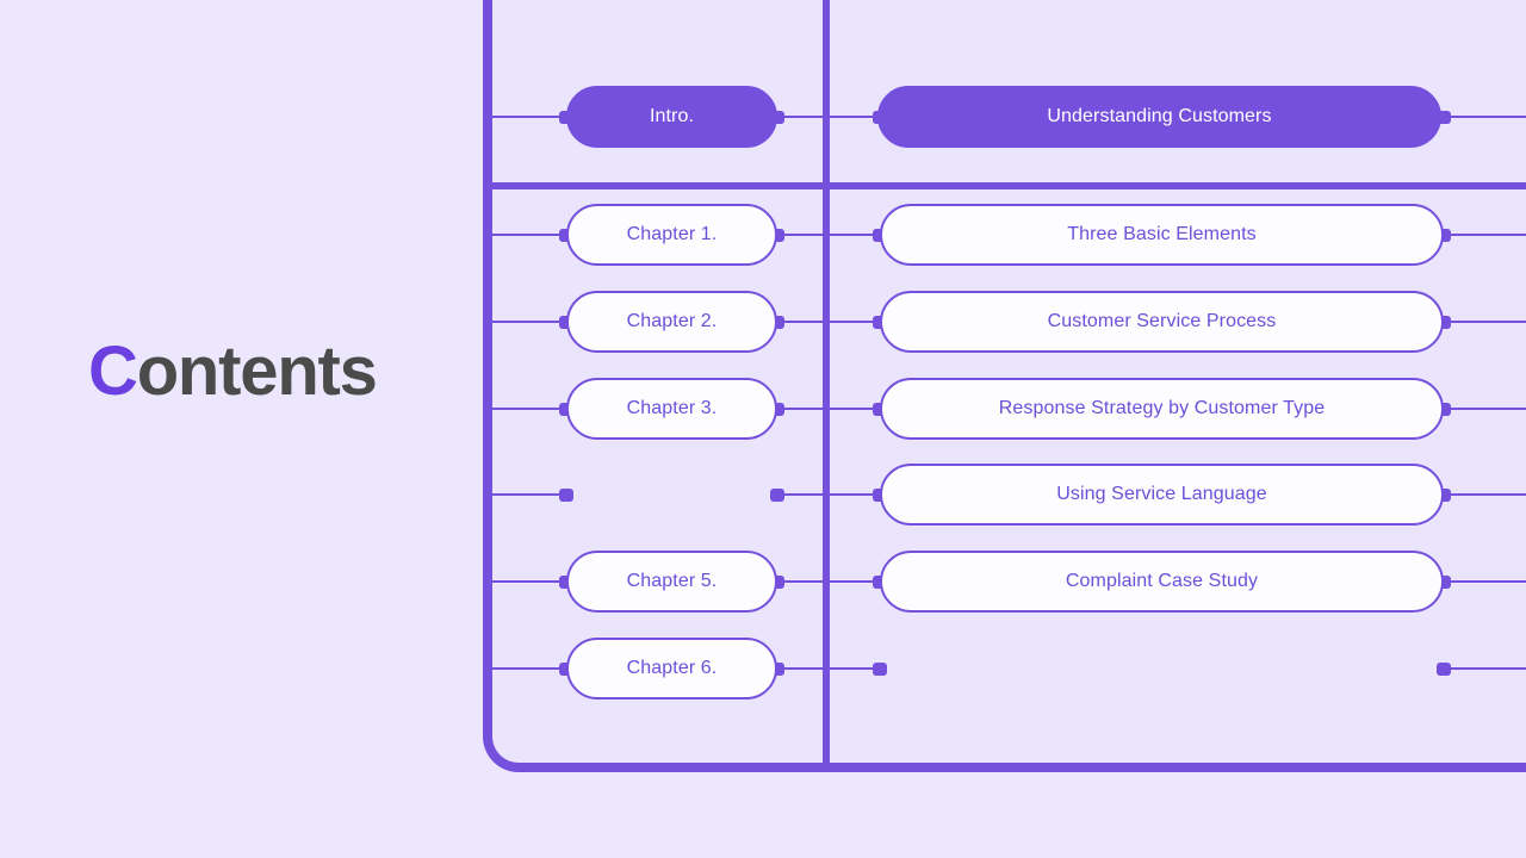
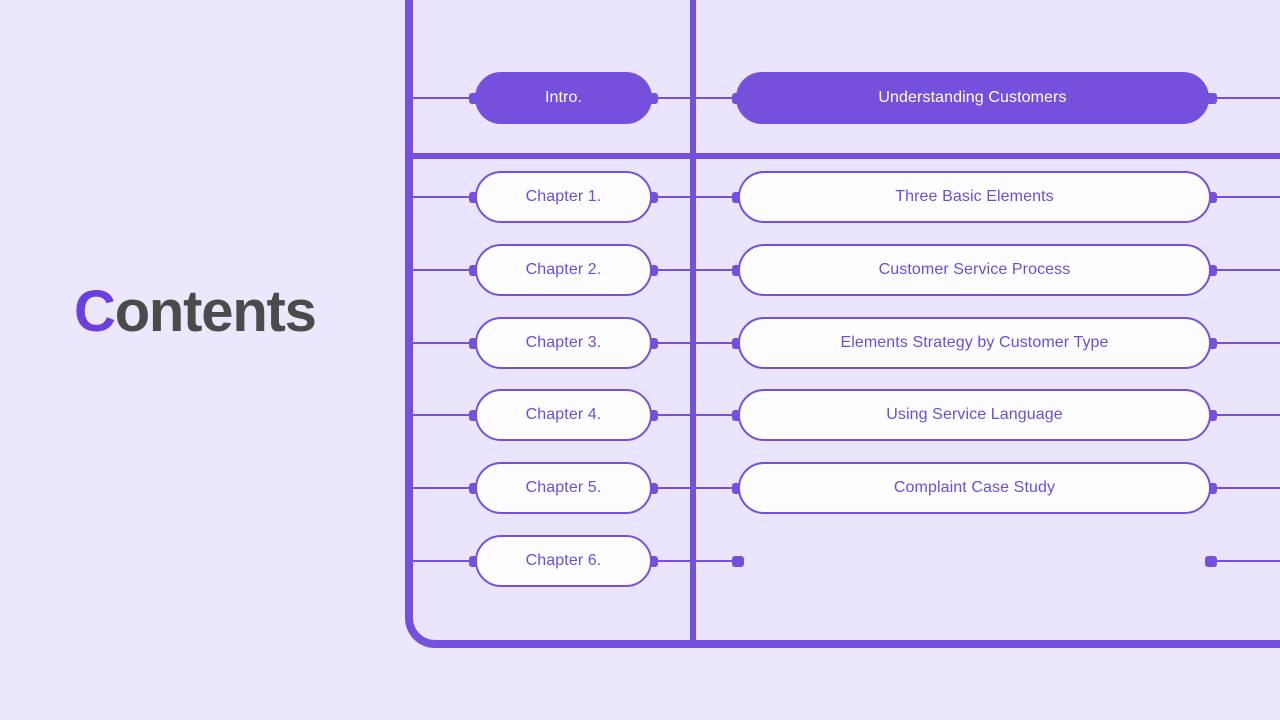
  Contents
  Intro.
  Understanding Customers
  Chapter 1.
  Three Basic Elements
  Chapter 2.
  Customer Service Process
  Chapter 3.
- Response Strategy by Customer Type
+ Elements Strategy by Customer Type
+ Chapter 4.
  Using Service Language
  Chapter 5.
  Complaint Case Study
  Chapter 6.
